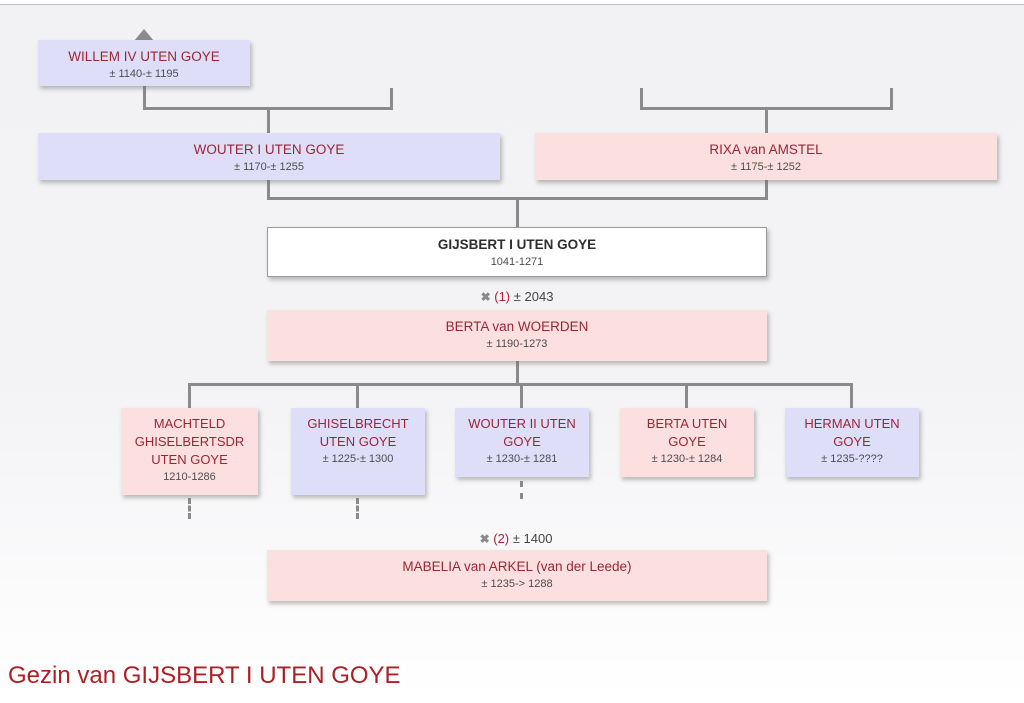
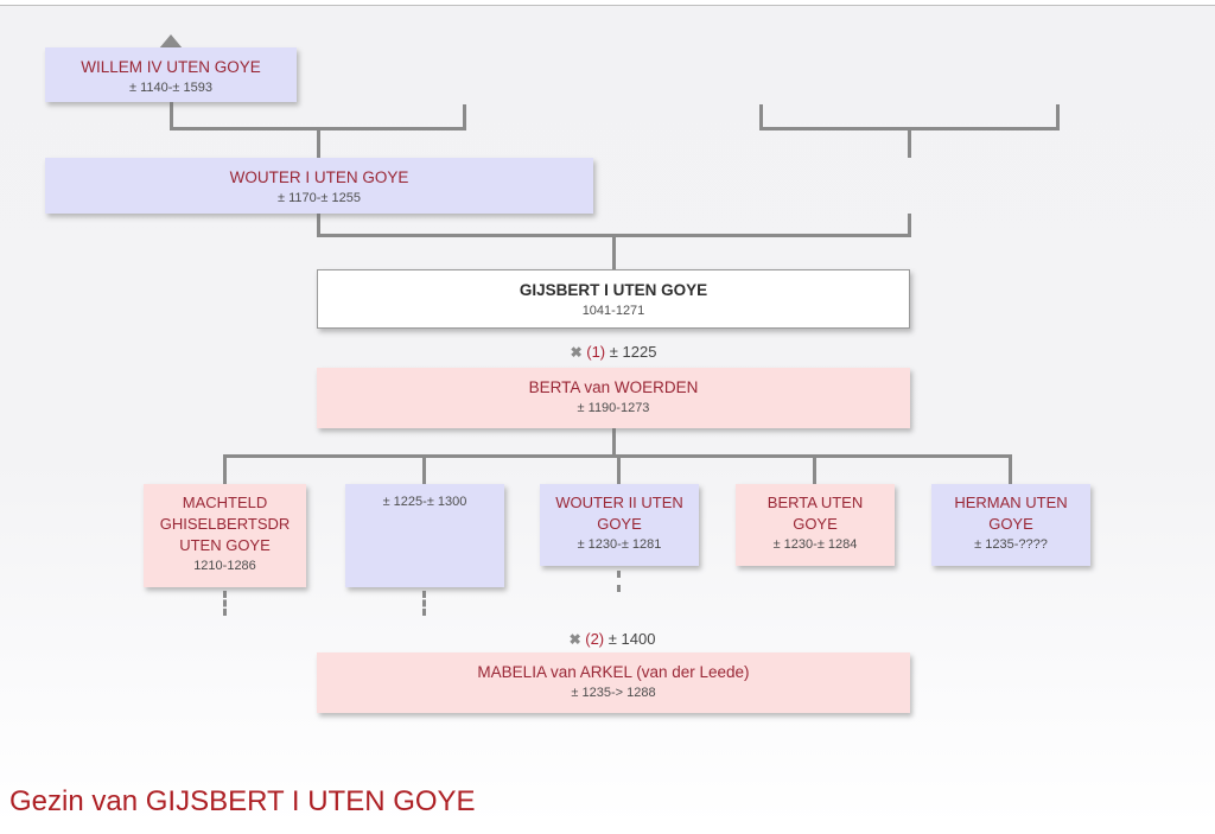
  WILLEM IV UTEN GOYE
- ± 1140-± 1195
+ ± 1140-± 1593
  WOUTER I UTEN GOYE
  ± 1170-± 1255
- RIXA van AMSTEL
- ± 1175-± 1252
  GIJSBERT I UTEN GOYE
  1041-1271
- ✖ (1) ± 2043
+ ✖ (1) ± 1225
  BERTA van WOERDEN
  ± 1190-1273
  MACHTELD GHISELBERTSDR UTEN GOYE
  1210-1286
- GHISELBRECHT UTEN GOYE
  ± 1225-± 1300
  WOUTER II UTEN GOYE
  ± 1230-± 1281
  BERTA UTEN GOYE
  ± 1230-± 1284
  HERMAN UTEN GOYE
  ± 1235-????
  ✖ (2) ± 1400
  MABELIA van ARKEL (van der Leede)
  ± 1235-> 1288
  Gezin van GIJSBERT I UTEN GOYE
